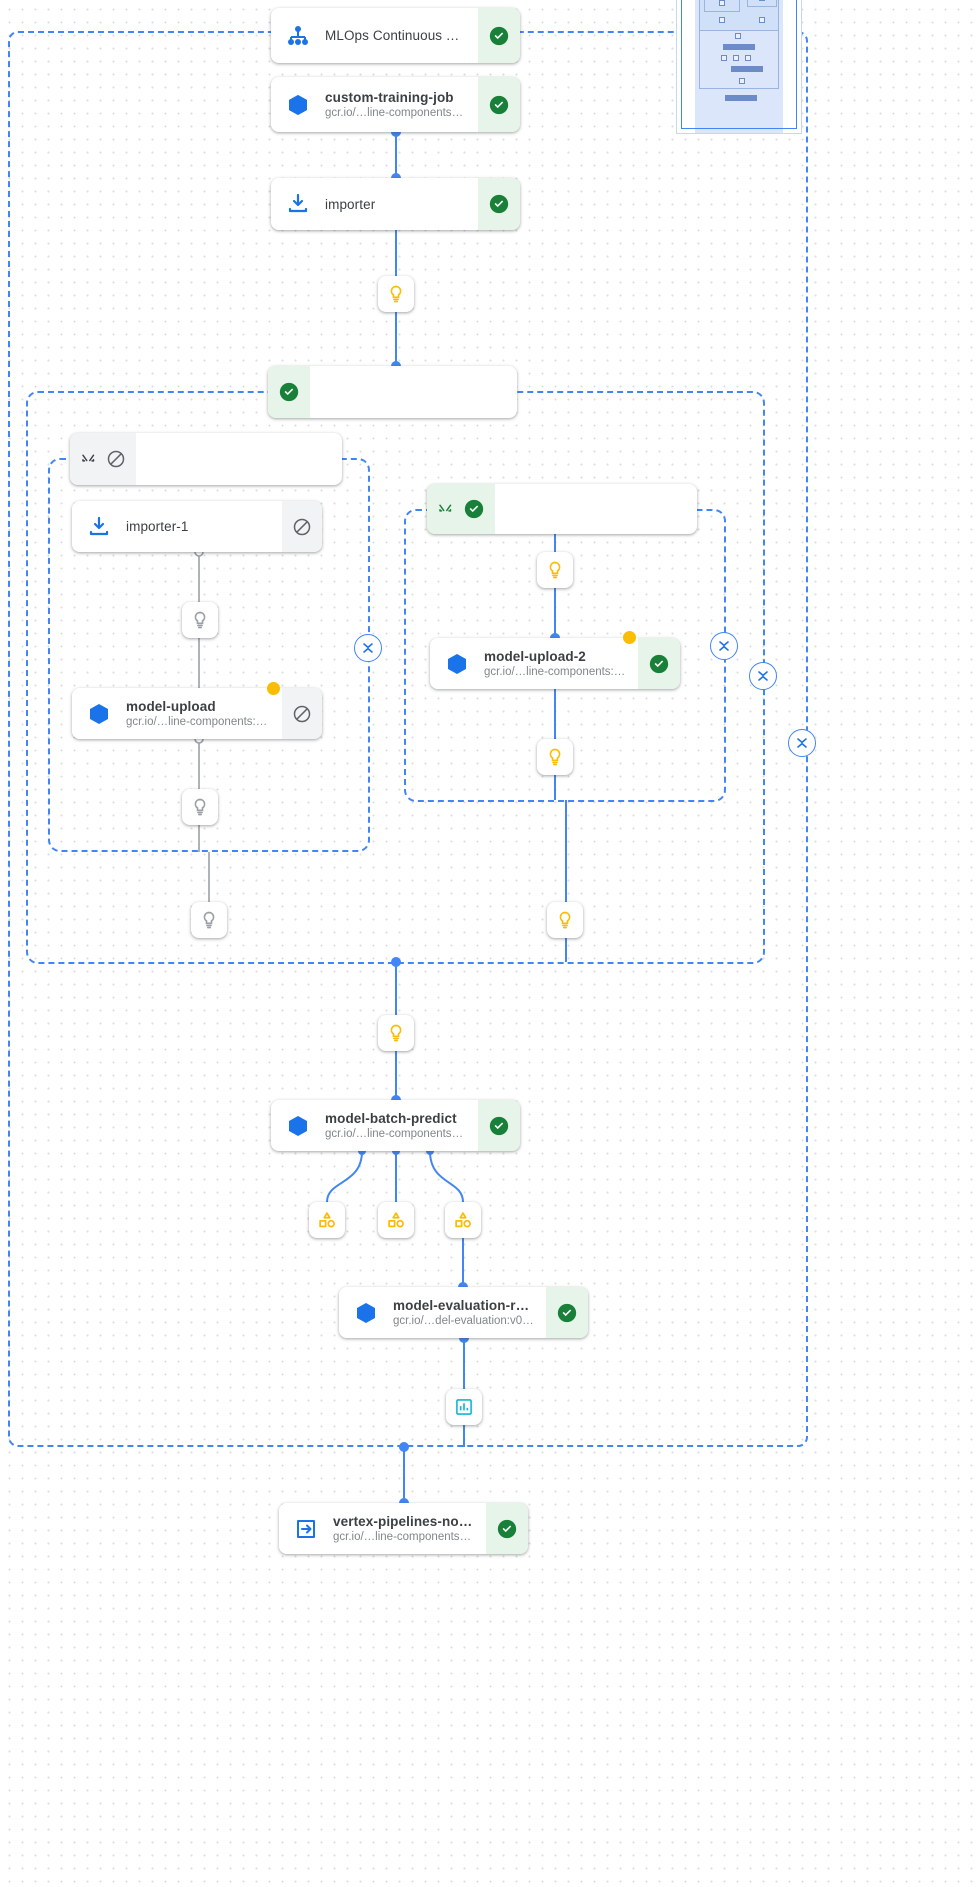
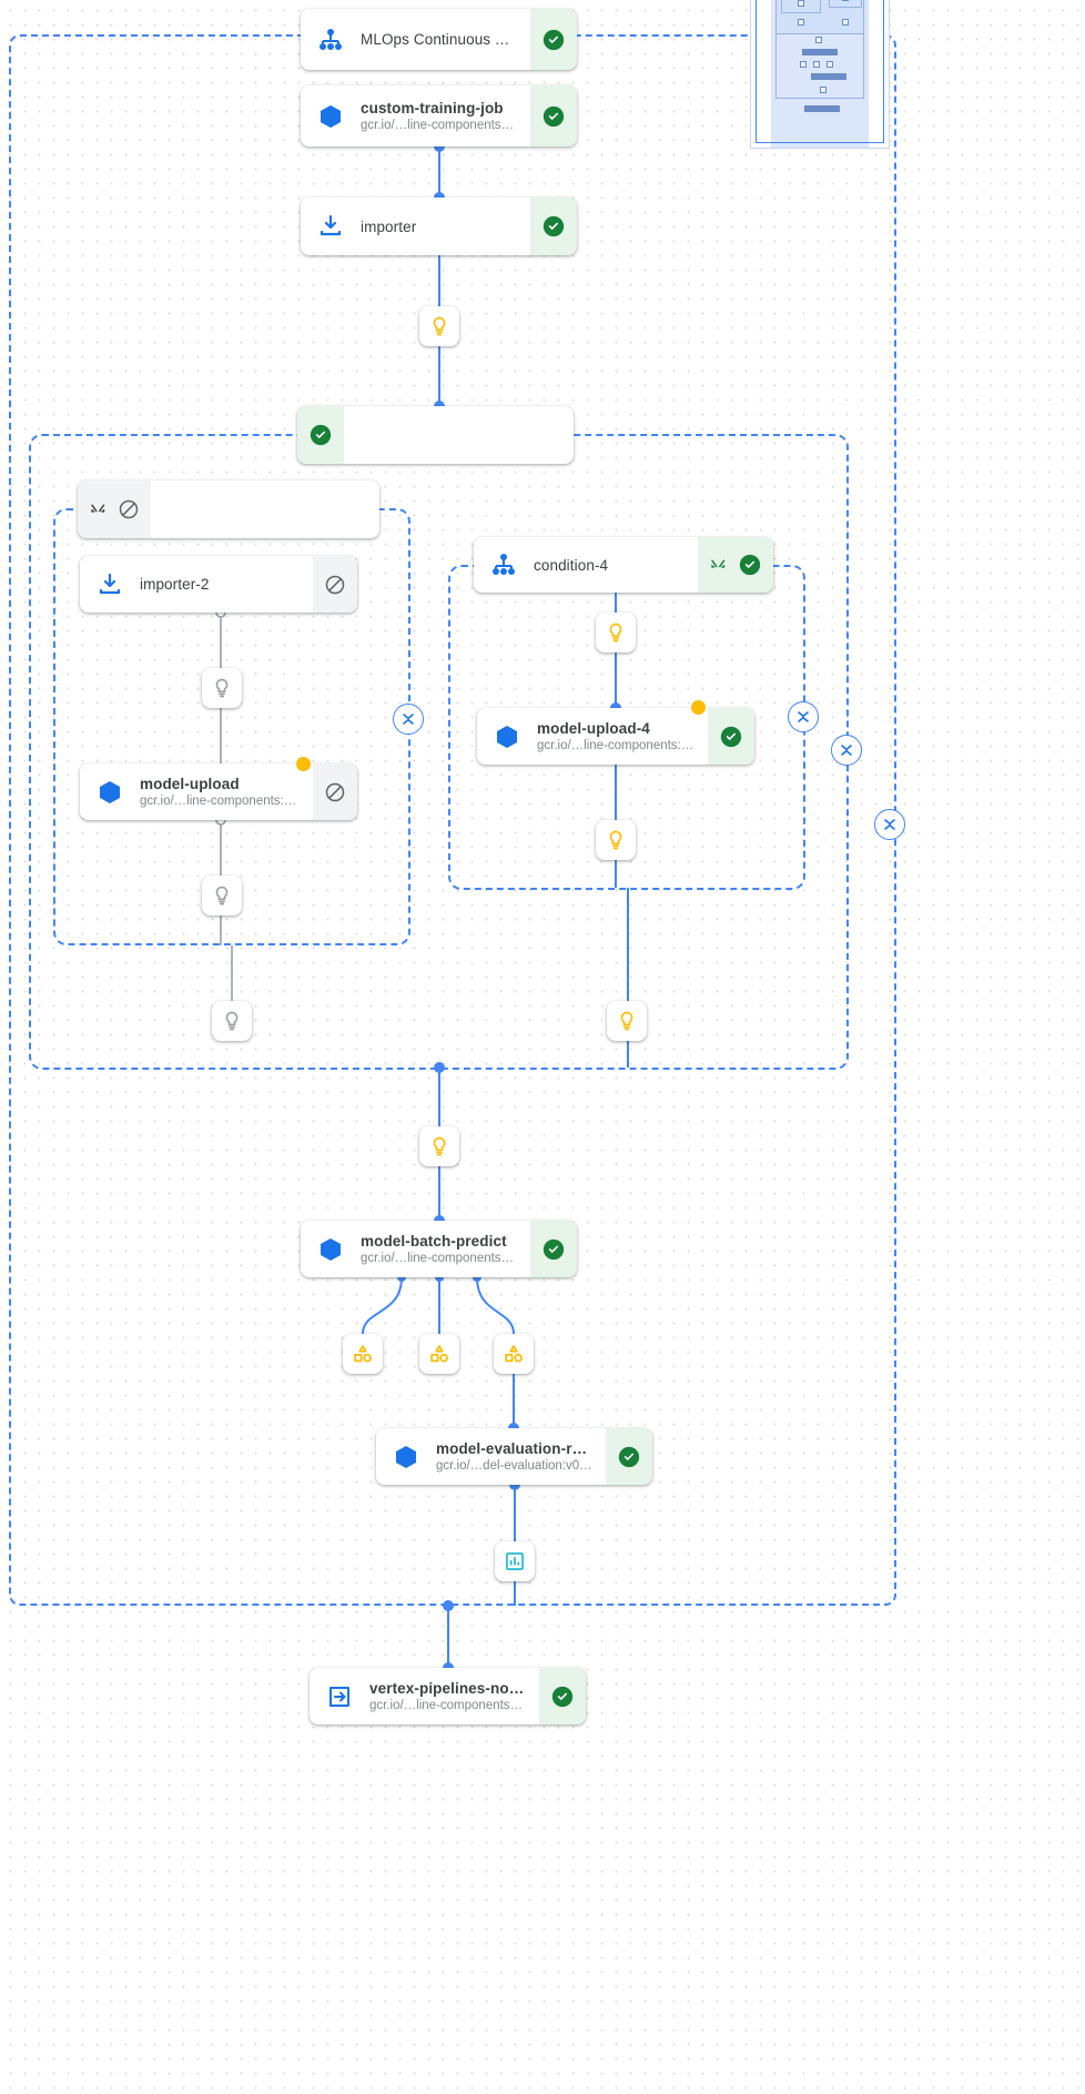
  MLOps Continuous Tra
  custom-training-job
  gcr.io/…line-components:2.
  importer
- importer-1
+ importer-2
  model-upload
  gcr.io/…line-components:2.6
+ condition-4
- model-upload-2
+ model-upload-4
  gcr.io/…line-components:2.
  model-batch-predict
  gcr.io/…line-components:2.
  model-evaluation-reg
  gcr.io/…del-evaluation:v0.9.
  vertex-pipelines-notifi
  gcr.io/…line-components:2.
